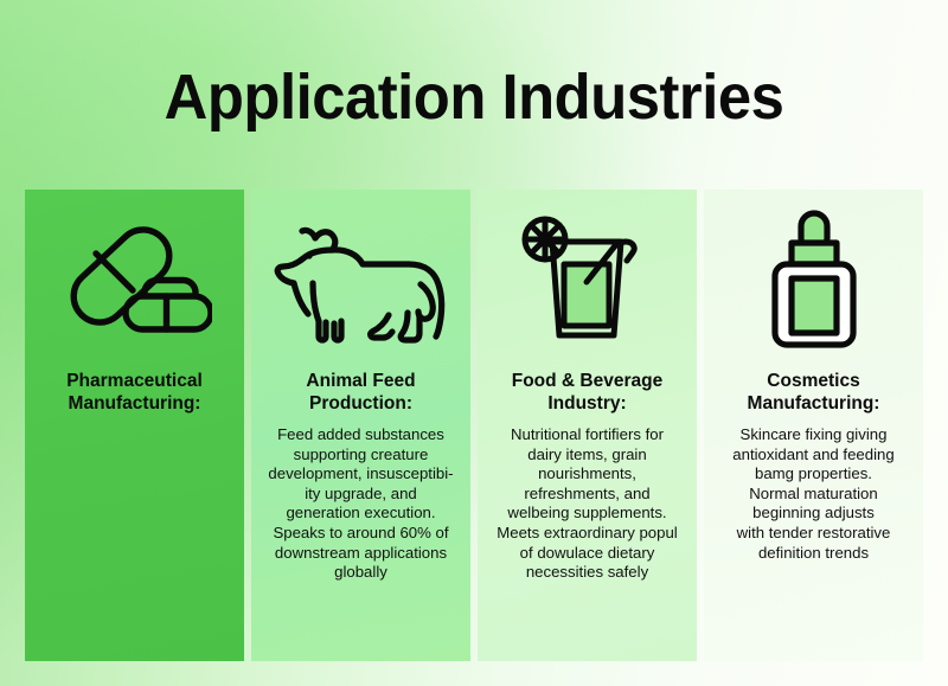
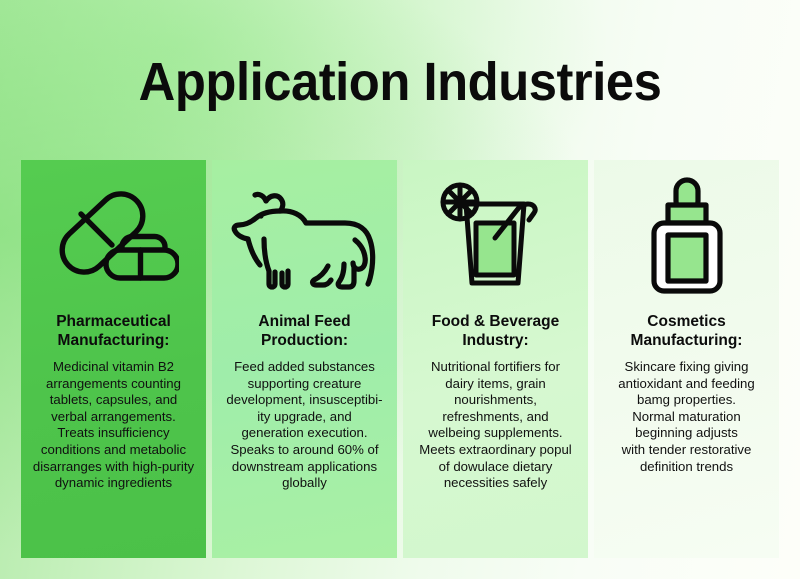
  Application Industries
  Pharmaceutical Manufacturing:
+ Medicinal vitamin B2
+ arrangements counting
+ tablets, capsules, and
+ verbal arrangements.
+ Treats insufficiency
+ conditions and metabolic
+ disarranges with high-purity
+ dynamic ingredients
  Animal Feed Production:
  Feed added substances
  supporting creature
  development, insusceptibi-
  ity upgrade, and
  generation execution.
  Speaks to around 60% of
  downstream applications
  globally
  Food & Beverage Industry:
  Nutritional fortifiers for
  dairy items, grain
  nourishments,
  refreshments, and
  welbeing supplements.
  Meets extraordinary popul
  of dowulace dietary
  necessities safely
  Cosmetics Manufacturing:
  Skincare fixing giving
  antioxidant and feeding
  bamg properties.
  Normal maturation
  beginning adjusts
  with tender restorative
  definition trends
